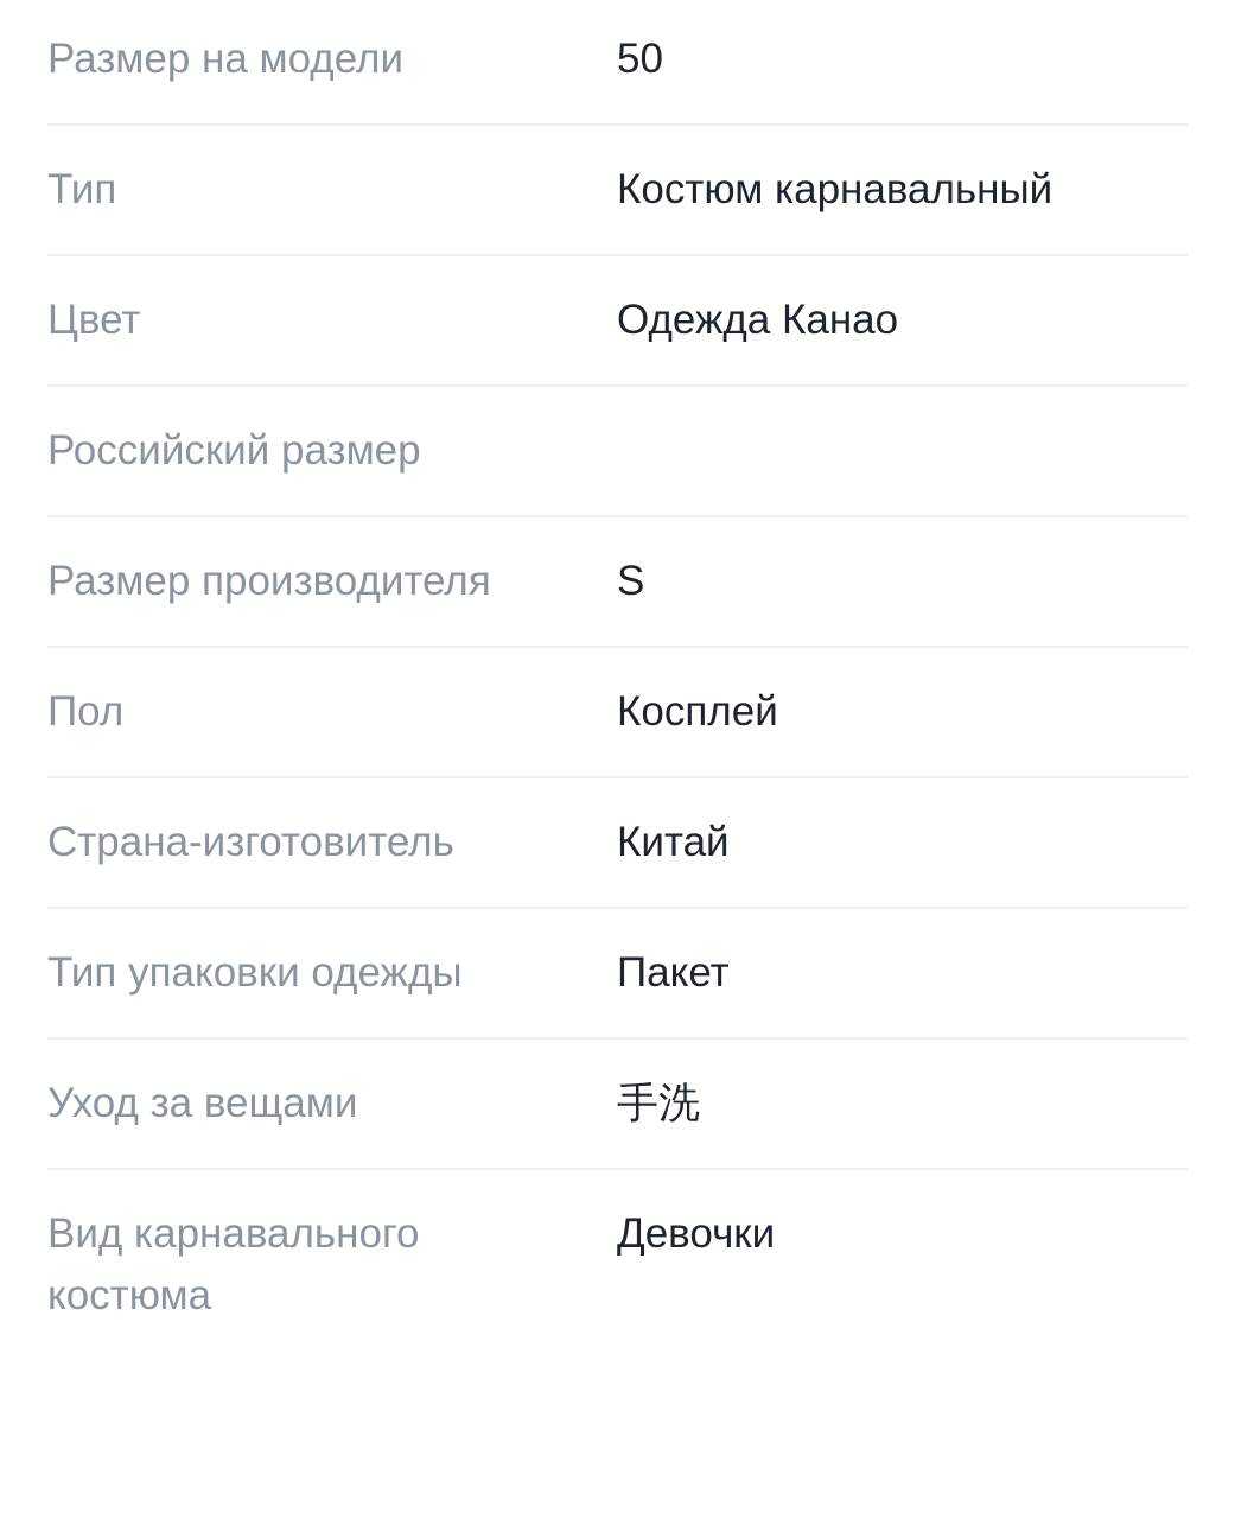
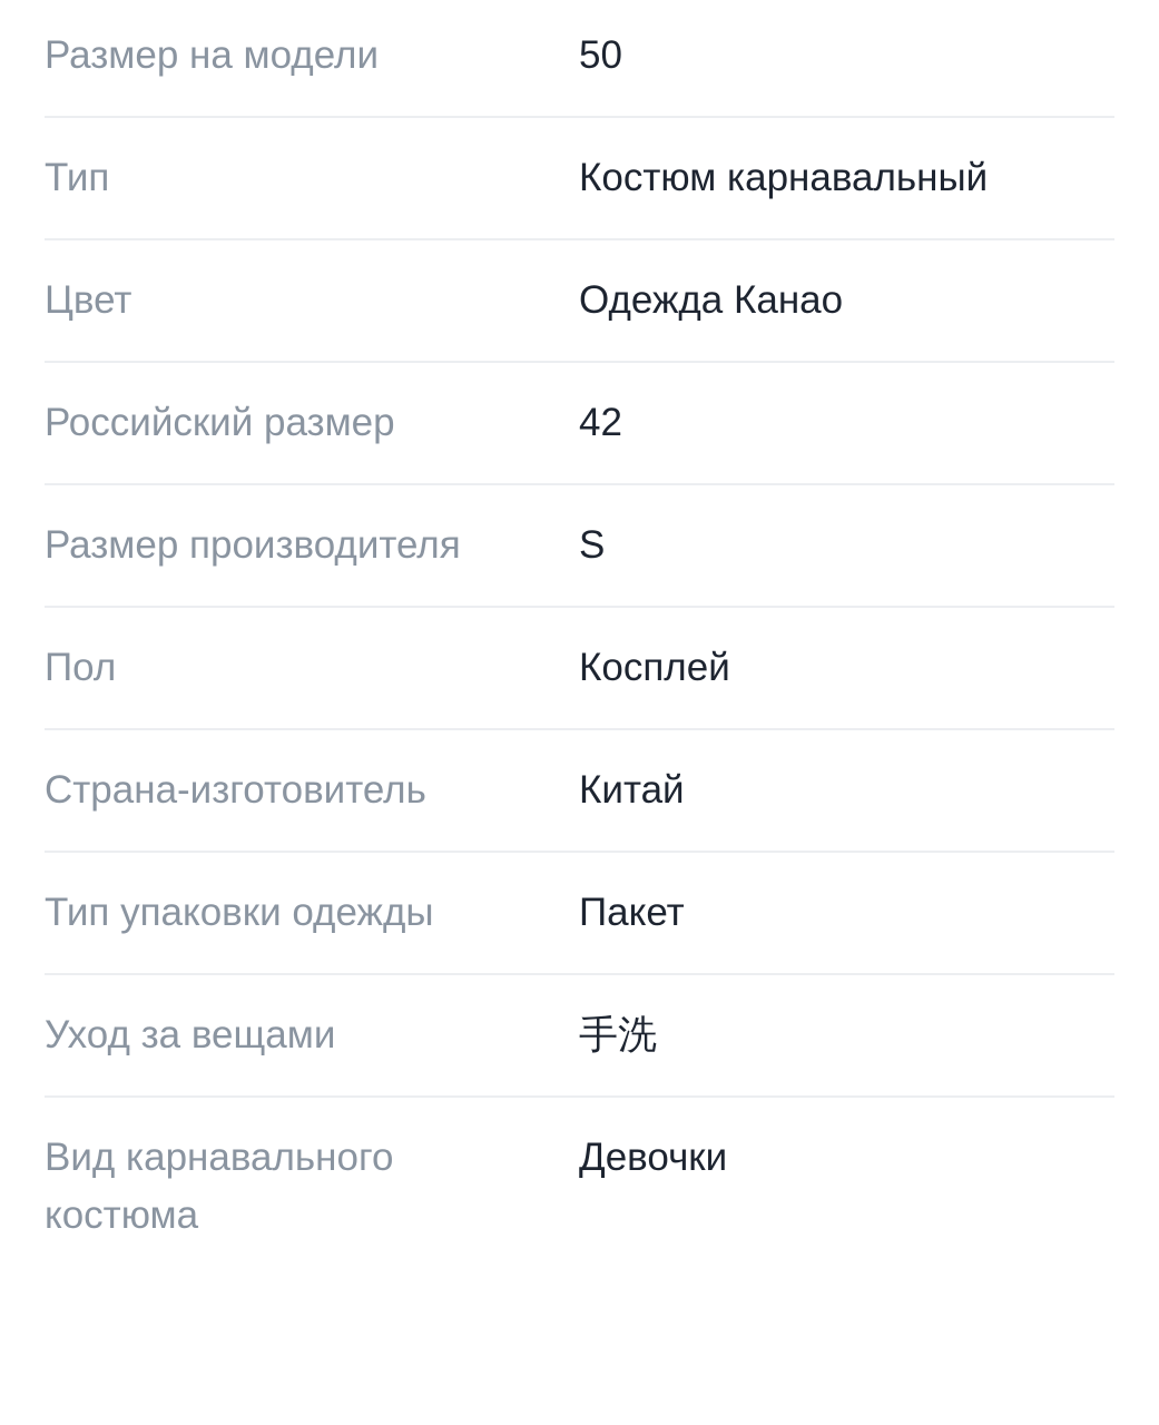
  Размер на модели
  50
  Тип
  Костюм карнавальный
  Цвет
  Одежда Канао
  Российский размер
+ 42
  Размер производителя
  S
  Пол
  Косплей
  Страна-изготовитель
  Китай
  Тип упаковки одежды
  Пакет
  Уход за вещами
  手洗
  Вид карнавального костюма
  Девочки
